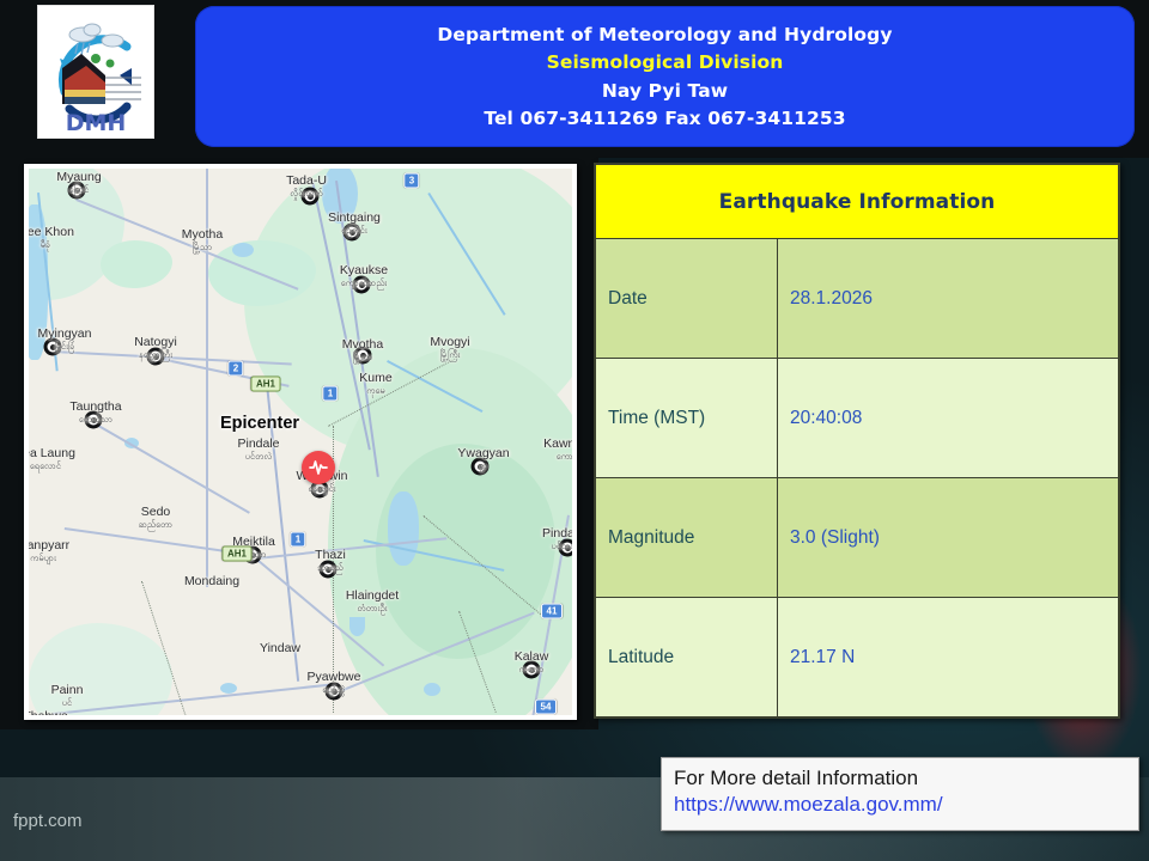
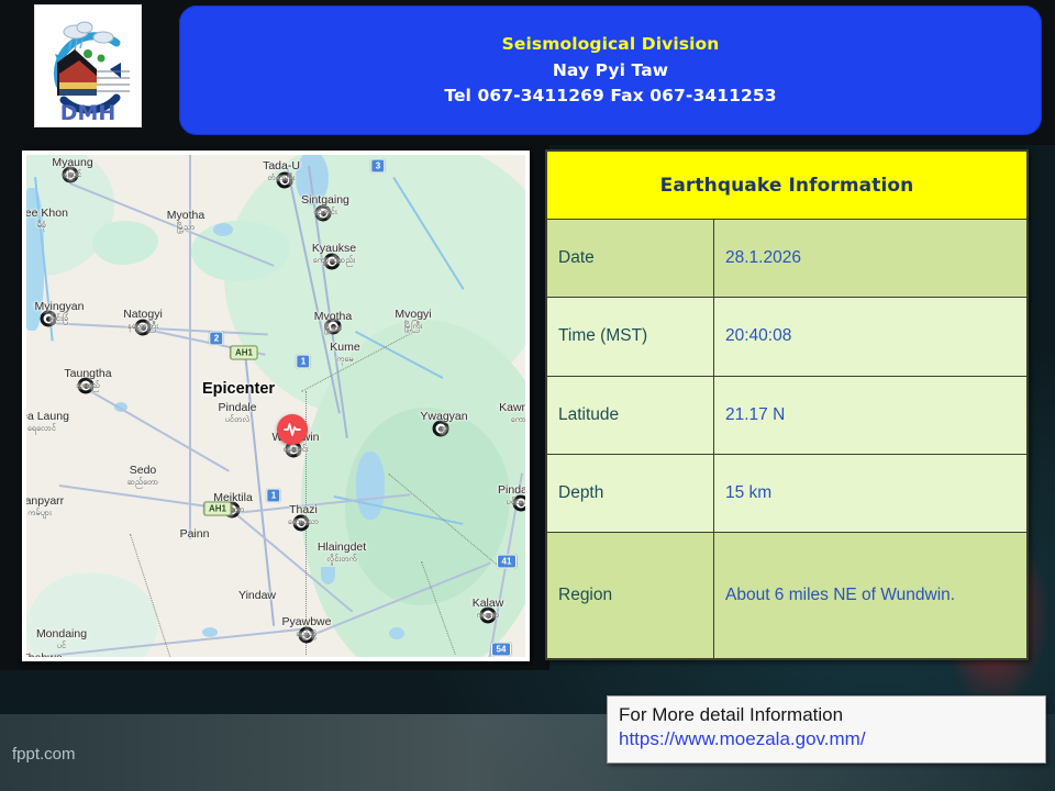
  DMH
- Department of Meteorology and Hydrology
  Seismological Division
  Nay Pyi Taw
  Tel 067-3411269 Fax 067-3411253
  Myaung
  မြောင်
  ee Khon
  မီခုံ
  Myotha
  မြို့သာ
  Tada-U
- လှိုင်းတက်
+ တံတားဦး
  Sintgaing
  စဉ်ကိုင်း
  Kyaukse
  ကျောက်ဆည်း
  Myingyan
  မြင်းခြံ
  Natogyi
  နတ္တောကြီး
  Mvotha
  မြို့သာ
  Mvogyi
  မြို့ကြီး
  Kume
  ကုမေ
  Taungtha
- တောင်သာ
+ သာစည်
  a Laung
  ရေလောင်
  Pindale
  ပင်တလဲ
  ဝန်းတွင်း
  Ywagyan
  ရွာ
  Sedo
  ဆည်တော
  anpyarr
  ကမ်ပျား
  Meiktila
- Mondaing
+ Painn
  Thazi
- သာစည်
+ တောင်သာ
  Hlaingdet
- တံတားဦး
+ လှိုင်းတက်
  Yindaw
  Pinda
  ပင်တ
- Painn
+ Mondaing
  ပင်
  Pyawbwe
  ပျော်ဘွဲ
  Kalaw
  ကလော
  3
  2
  AH1
  1
  1
  AH1
  41
  54
  Epicenter
  Earthquake Information
  Date	28.1.2026
  Time (MST)	20:40:08
- Magnitude	3.0 (Slight)
  Latitude	21.17 N
+ Depth	15 km
+ Region	About 6 miles NE of Wundwin.
  For More detail Information
  https://www.moezala.gov.mm/
  fppt.com
